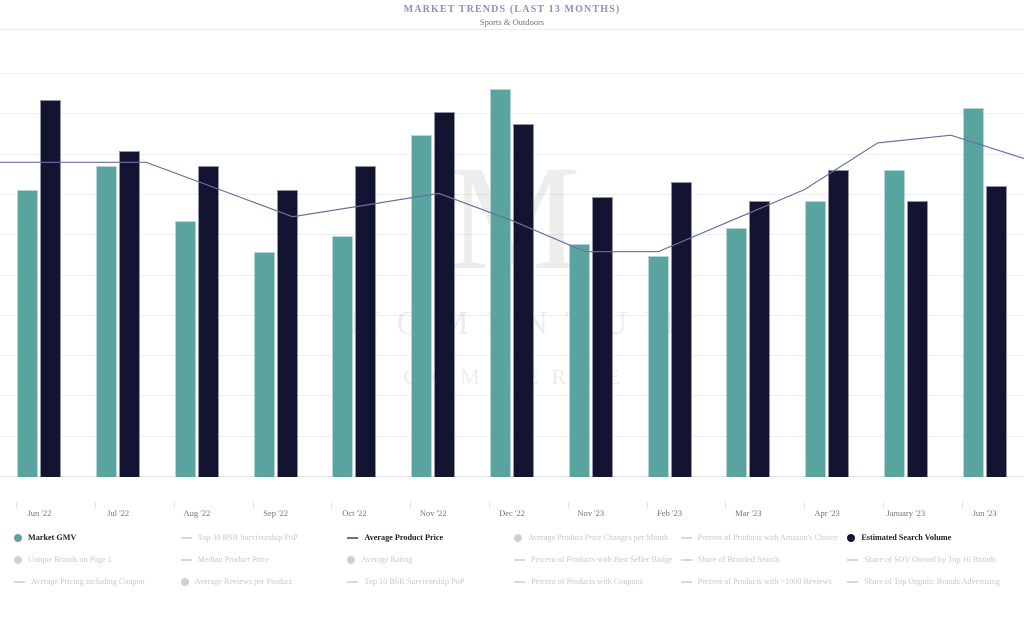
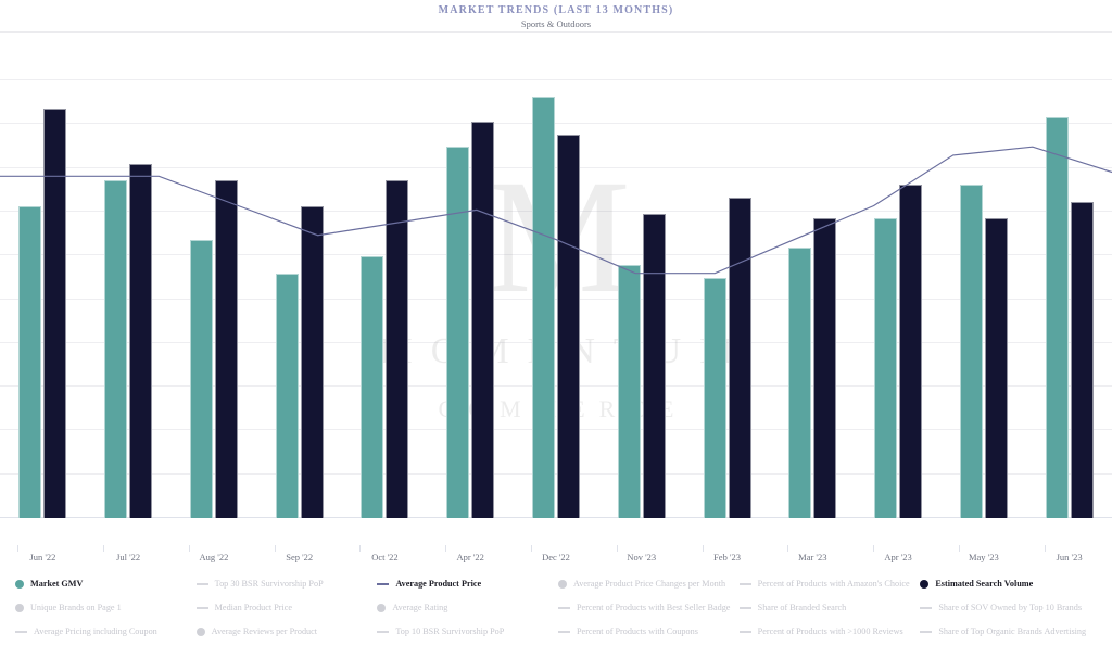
  MARKET TRENDS (LAST 13 MONTHS)
  Sports & Outdoors
  M
  Jun '22
  Jul '22
  Aug '22
  Sep '22
  Oct '22
- Nov '22
+ Apr '22
  Dec '22
  Nov '23
  Feb '23
  Mar '23
  Apr '23
- January '23
+ May '23
  Jun '23
  Market GMV
  Top 30 BSR Survivorship PoP
  Average Product Price
  Average Product Price Changes per Month
  Percent of Products with Amazon's Choice
  Estimated Search Volume
  Unique Brands on Page 1
  Median Product Price
  Average Rating
  Percent of Products with Best Seller Badge
  Share of Branded Search
  Share of SOV Owned by Top 10 Brands
  Average Pricing including Coupon
  Average Reviews per Product
  Top 10 BSR Survivorship PoP
  Percent of Products with Coupons
  Percent of Products with >1000 Reviews
  Share of Top Organic Brands Advertising
